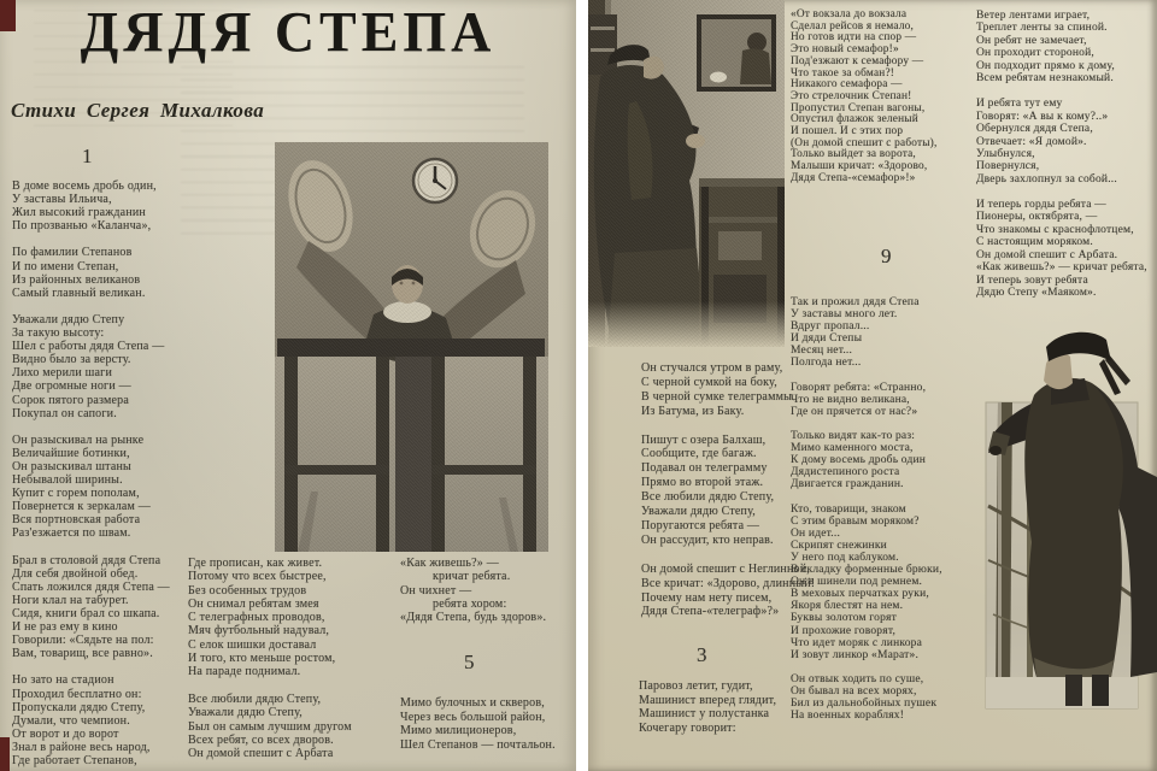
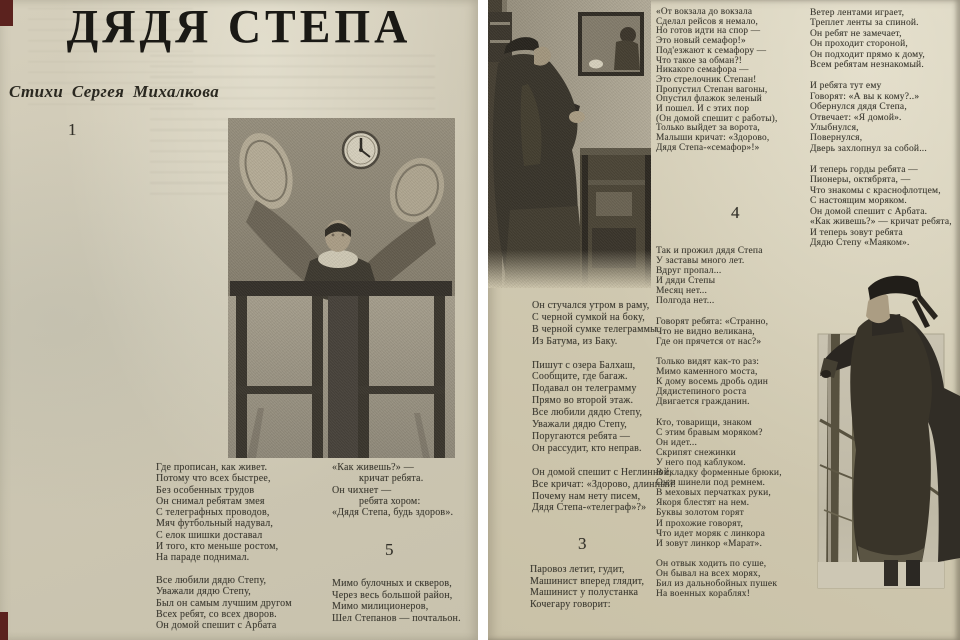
  ДЯДЯ СТЕПА
  Стихи Сергея Михалкова
  1
- В доме восемь дробь один,
- У заставы Ильича,
- Жил высокий гражданин
- По прозванью «Каланча»,
- По фамилии Степанов
- И по имени Степан,
- Из районных великанов
- Самый главный великан.
- Уважали дядю Степу
- За такую высоту:
- Шел с работы дядя Степа —
- Видно было за версту.
- Лихо мерили шаги
- Две огромные ноги —
- Сорок пятого размера
- Покупал он сапоги.
- Он разыскивал на рынке
- Величайшие ботинки,
- Он разыскивал штаны
- Небывалой ширины.
- Купит с горем пополам,
- Повернется к зеркалам —
- Вся портновская работа
- Раз'езжается по швам.
- Брал в столовой дядя Степа
- Для себя двойной обед.
- Спать ложился дядя Степа —
- Ноги клал на табурет.
- Сидя, книги брал со шкапа.
- И не раз ему в кино
- Говорили: «Сядьте на пол:
- Вам, товарищ, все равно».
- Но зато на стадион
- Проходил бесплатно он:
- Пропускали дядю Степу,
- Думали, что чемпион.
- От ворот и до ворот
- Знал в районе весь народ,
- Где работает Степанов,
  Где прописан, как живет.
  Потому что всех быстрее,
  Без особенных трудов
  Он снимал ребятам змея
  С телеграфных проводов,
  Мяч футбольный надувал,
  С елок шишки доставал
  И того, кто меньше ростом,
  На параде поднимал.
  Все любили дядю Степу,
  Уважали дядю Степу,
  Был он самым лучшим другом
  Всех ребят, со всех дворов.
  Он домой спешит с Арбата
  «Как живешь?» —
  кричат ребята.
  Он чихнет —
  ребята хором:
  «Дядя Степа, будь здоров».
  5
  Мимо булочных и скверов,
  Через весь большой район,
  Мимо милиционеров,
  Шел Степанов — почтальон.
  Он стучался утром в раму,
  С черной сумкой на боку,
  В черной сумке телеграммы
  Из Батума, из Баку.
  Пишут с озера Балхаш,
  Сообщите, где багаж.
  Подавал он телеграмму
  Прямо во второй этаж.
  Все любили дядю Степу,
  Уважали дядю Степу,
  Поругаются ребята —
  Он рассудит, кто неправ.
  Он домой спешит с Неглинной,
  Все кричат: «Здорово, длинный!
  Почему нам нету писем,
  Дядя Степа-«телеграф»?»
  3
  Паровоз летит, гудит,
  Машинист вперед глядит,
  Машинист у полустанка
  Кочегару говорит:
  «От вокзала до вокзала
  Сделал рейсов я немало,
  Но готов идти на спор —
  Это новый семафор!»
  Под'езжают к семафору —
  Что такое за обман?!
  Никакого семафора —
  Это стрелочник Степан!
  Пропустил Степан вагоны,
  Опустил флажок зеленый
  И пошел. И с этих пор
  (Он домой спешит с работы),
  Только выйдет за ворота,
  Малыши кричат: «Здорово,
  Дядя Степа-«семафор»!»
- 9
+ 4
  Так и прожил дядя Степа
  У заставы много лет.
  Вдруг пропал...
  И дяди Степы
  Месяц нет...
  Полгода нет...
  Говорят ребята: «Странно,
  Что не видно великана,
  Где он прячется от нас?»
  Только видят как-то раз:
  Мимо каменного моста,
  К дому восемь дробь один
  Дядистепиного роста
  Двигается гражданин.
  Кто, товарищи, знаком
  С этим бравым моряком?
  Он идет...
  Скрипят снежинки
  У него под каблуком.
  В складку форменные брюки,
  Он в шинели под ремнем.
  В меховых перчатках руки,
  Якоря блестят на нем.
  Буквы золотом горят
  И прохожие говорят,
  Что идет моряк с линкора
  И зовут линкор «Марат».
  Он отвык ходить по суше,
  Он бывал на всех морях,
  Бил из дальнобойных пушек
  На военных кораблях!
  Ветер лентами играет,
  Треплет ленты за спиной.
  Он ребят не замечает,
  Он проходит стороной,
  Он подходит прямо к дому,
  Всем ребятам незнакомый.
  И ребята тут ему
  Говорят: «А вы к кому?..»
  Обернулся дядя Степа,
  Отвечает: «Я домой».
  Улыбнулся,
  Повернулся,
  Дверь захлопнул за собой...
  И теперь горды ребята —
  Пионеры, октябрята, —
  Что знакомы с краснофлотцем,
  С настоящим моряком.
  Он домой спешит с Арбата.
  «Как живешь?» — кричат ребята,
  И теперь зовут ребята
  Дядю Степу «Маяком».
